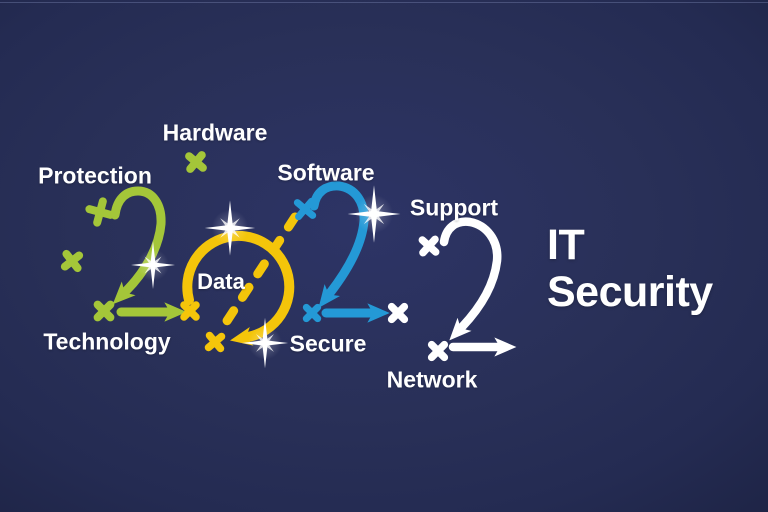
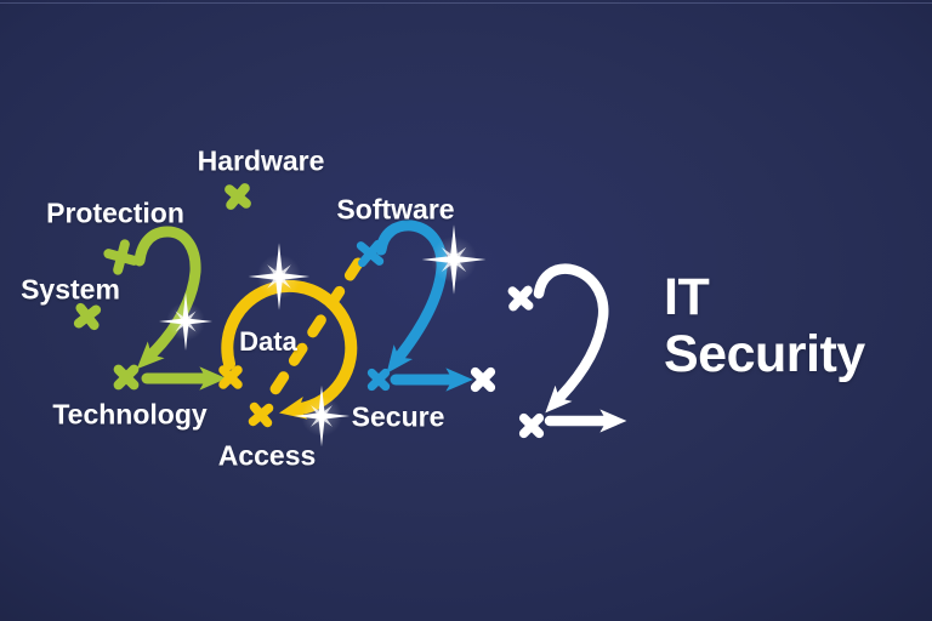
  Hardware
  Protection
+ System
  Technology
  Data
  Software
+ Access
  Secure
- Support
- Network
  IT
  Security
